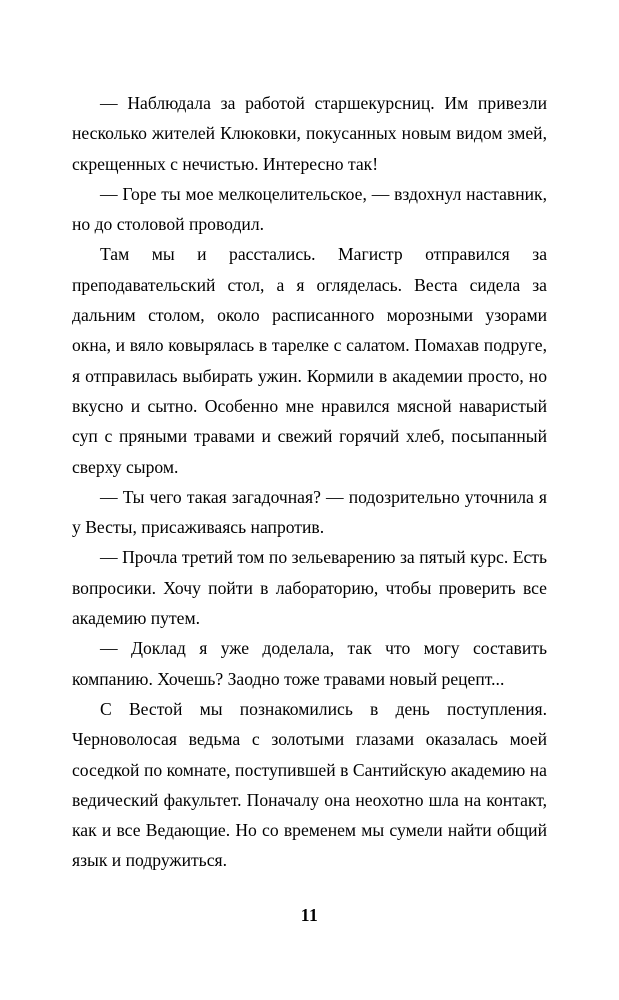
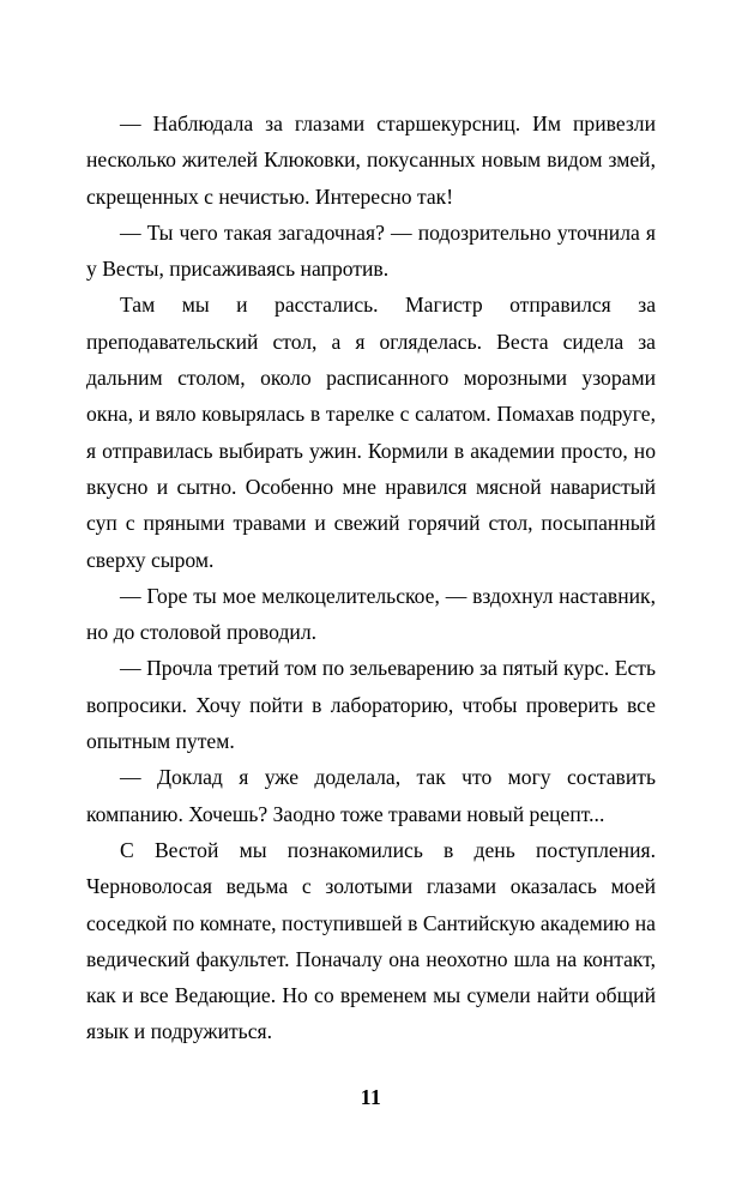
- — Наблюдала за работой старшекурсниц. Им привезли несколько жителей Клюковки, покусан­ных новым видом змей, скрещенных с нечистью. Интересно так!
+ — Наблюдала за глазами старшекурсниц. Им привезли несколько жителей Клюковки, покусан­ных новым видом змей, скрещенных с нечистью. Интересно так!
- — Горе ты мое мелкоцелительское, — вздох­нул наставник, но до столовой проводил.
+ — Ты чего такая загадочная? — подозрительно уточнила я у Весты, присаживаясь напротив.
- Там мы и расстались. Магистр отправился за преподавательский стол, а я огляделась. Веста сидела за дальним столом, около расписанного морозными узорами окна, и вяло ковырялась в тарелке с салатом. Помахав подруге, я отправи­лась выбирать ужин. Кормили в академии просто, но вкусно и сытно. Особенно мне нравился мяс­ной наваристый суп с пряными травами и све­жий горячий хлеб, посыпанный сверху сыром.
+ Там мы и расстались. Магистр отправился за преподавательский стол, а я огляделась. Веста сидела за дальним столом, около расписанного морозными узорами окна, и вяло ковырялась в тарелке с салатом. Помахав подруге, я отправи­лась выбирать ужин. Кормили в академии просто, но вкусно и сытно. Особенно мне нравился мяс­ной наваристый суп с пряными травами и све­жий горячий стол, посыпанный сверху сыром.
- — Ты чего такая загадочная? — подозрительно уточнила я у Весты, присаживаясь напротив.
+ — Горе ты мое мелкоцелительское, — вздох­нул наставник, но до столовой проводил.
- — Прочла третий том по зельеварению за пятый курс. Есть вопросики. Хочу пойти в лабо­раторию, чтобы проверить все академию путем.
+ — Прочла третий том по зельеварению за пятый курс. Есть вопросики. Хочу пойти в лабо­раторию, чтобы проверить все опытным путем.
  — Доклад я уже доделала, так что могу соста­вить компанию. Хочешь? Заодно тоже травами новый рецепт...
  С Вестой мы познакомились в день поступле­ния. Черноволосая ведьма с золотыми глазами оказалась моей соседкой по комнате, поступив­шей в Сантийскую академию на ведический фа­культет. Поначалу она неохотно шла на контакт, как и все Ведающие. Но со временем мы сумели найти общий язык и подружиться.
  11
